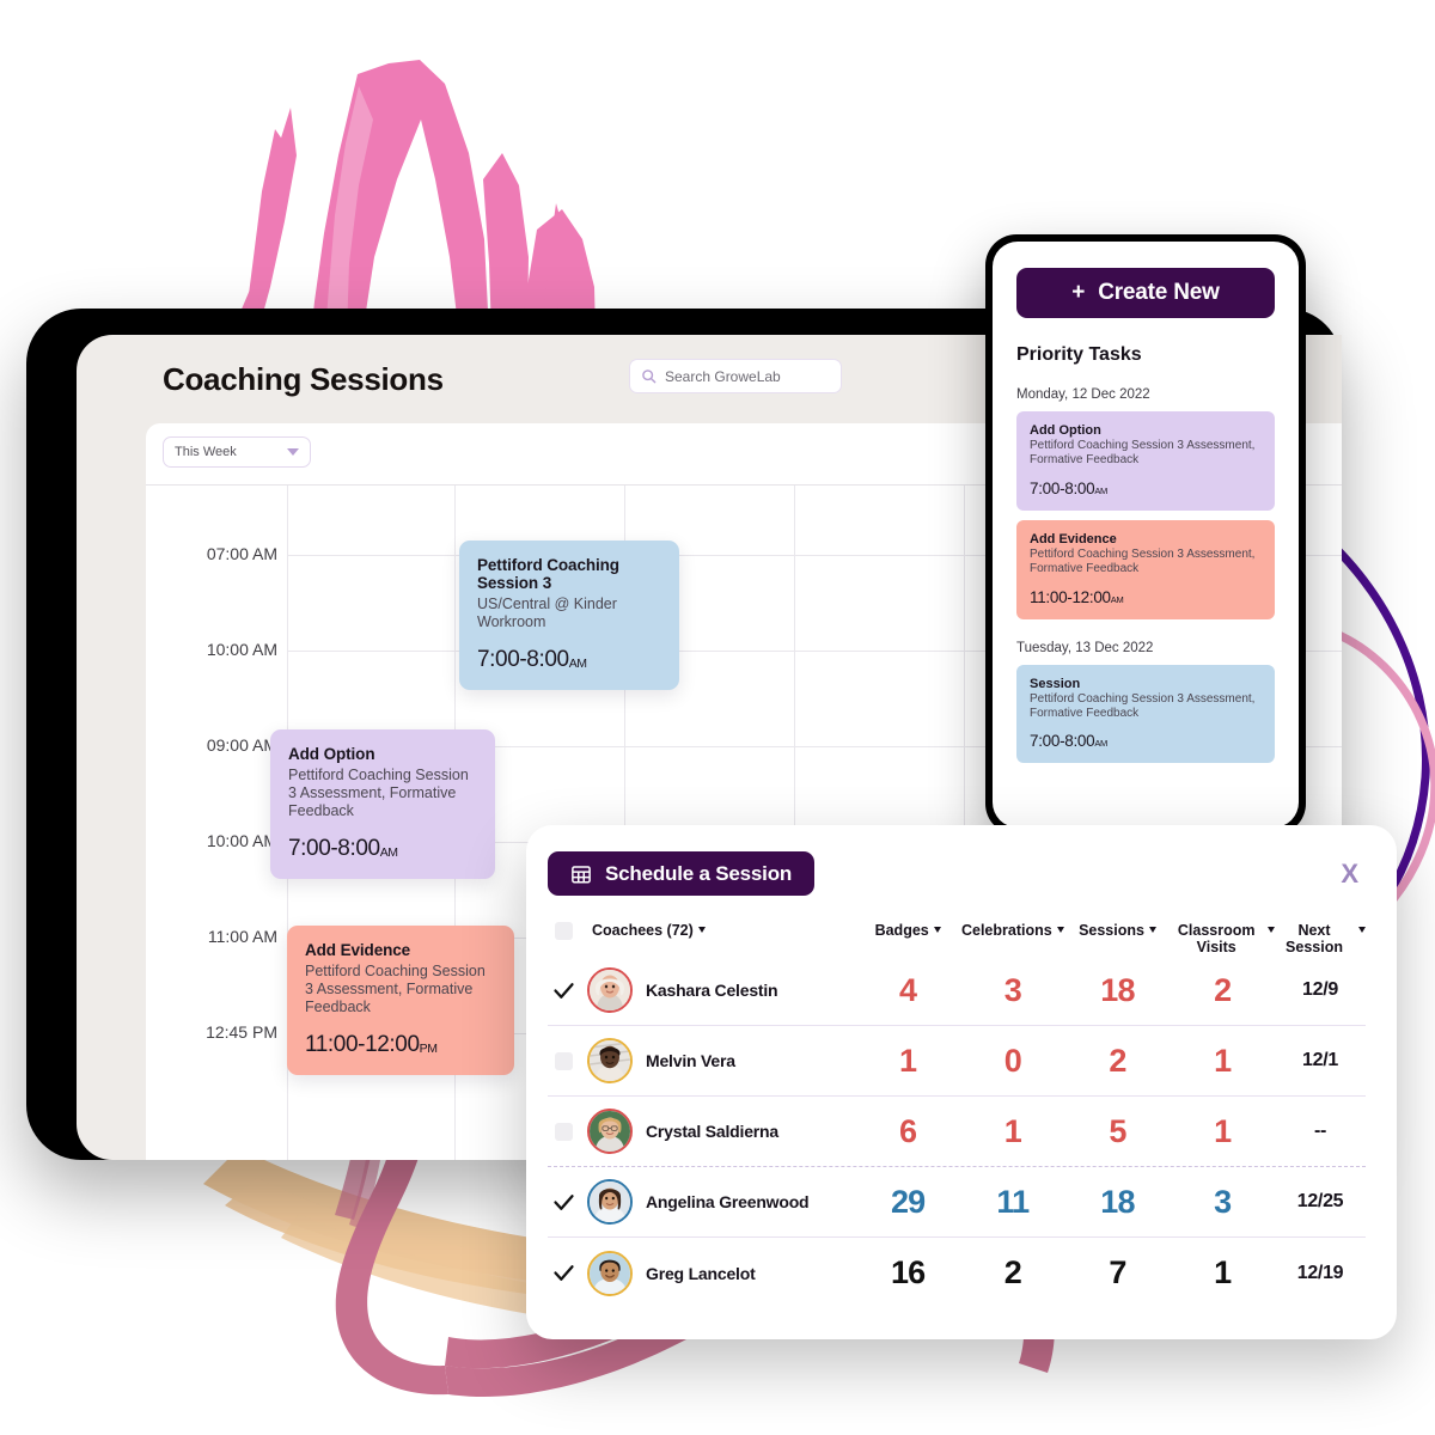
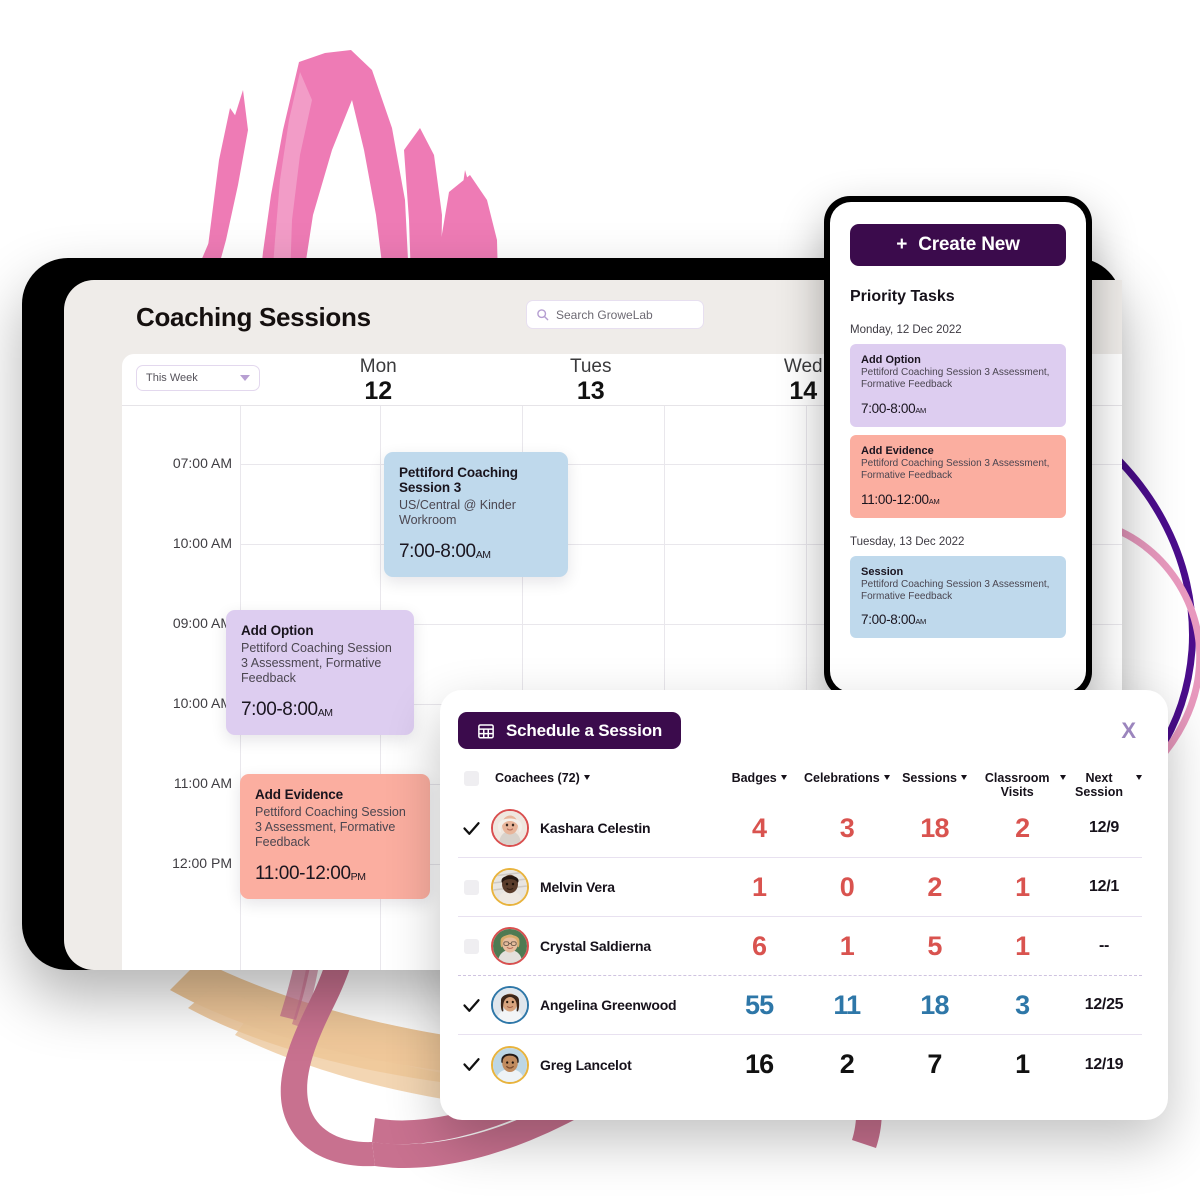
  Coaching Sessions
  Search GroweLab
  This Week
+ Mon
+ 12
+ Tues
+ 13
+ Wed
+ 14
  07:00 AM
  10:00 AM
  09:00 A
  10:00 A
  11:00 AM
- 12:45 PM
+ 12:00 PM
  Pettiford Coaching Session 3
  US/Central @ Kinder Workroom
  7:00-8:00AM
  Add Option
  Pettiford Coaching Session 3 Assessment, Formative Feedback
  7:00-8:00AM
  Add Evidence
  Pettiford Coaching Session 3 Assessment, Formative Feedback
  11:00-12:00PM
  +
  Create New
  Priority Tasks
  Monday, 12 Dec 2022
  Add Option
  Pettiford Coaching Session 3 Assessment, Formative Feedback
  7:00-8:00AM
  Add Evidence
  Pettiford Coaching Session 3 Assessment, Formative Feedback
  11:00-12:00AM
  Tuesday, 13 Dec 2022
  Session
  Pettiford Coaching Session 3 Assessment, Formative Feedback
  7:00-8:00AM
  Schedule a Session
  X
  Coachees (72)
  Badges
  Celebrations
  Sessions
  Classroom Visits
  Next Session
  Kashara Celestin
  4
  3
  18
  2
  12/9
  Melvin Vera
  1
  0
  2
  1
  12/1
  Crystal Saldierna
  6
  1
  5
  1
  --
  Angelina Greenwood
- 29
+ 55
  11
  18
  3
  12/25
  Greg Lancelot
  16
  2
  7
  1
  12/19
